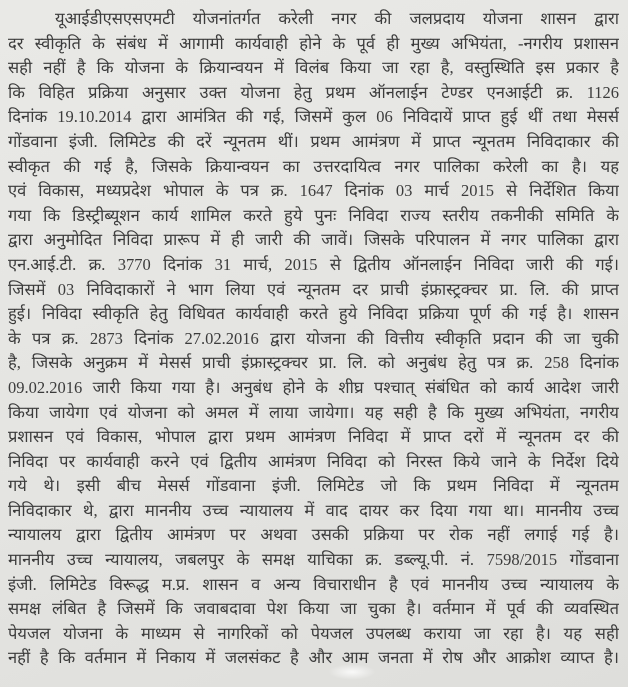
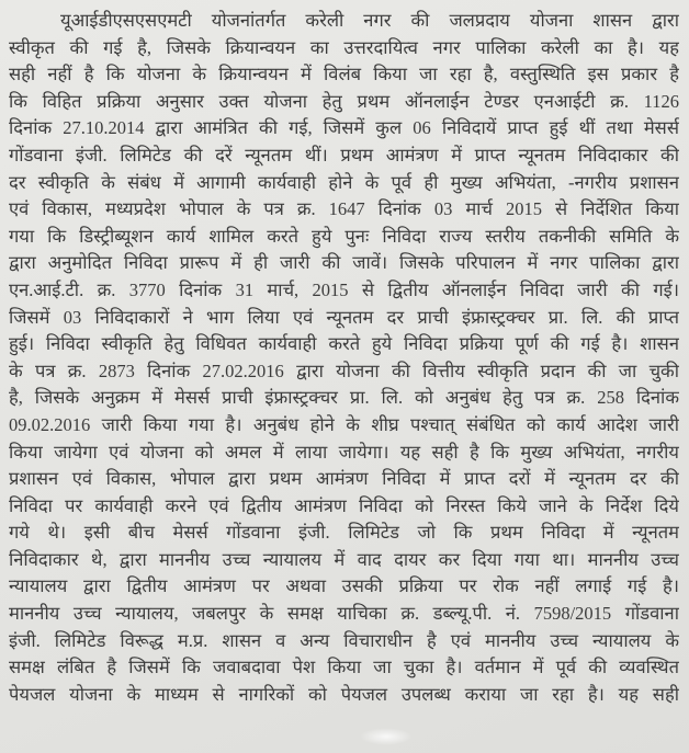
  यूआईडीएसएसएमटी योजनांतर्गत करेली नगर की जलप्रदाय योजना शासन द्वारा
- दर स्वीकृति के संबंध में आगामी कार्यवाही होने के पूर्व ही मुख्य अभियंता, -नगरीय प्रशासन
+ स्वीकृत की गई है, जिसके क्रियान्वयन का उत्तरदायित्व नगर पालिका करेली का है। यह
  सही नहीं है कि योजना के क्रियान्वयन में विलंब किया जा रहा है, वस्तुस्थिति इस प्रकार है
  कि विहित प्रक्रिया अनुसार उक्त योजना हेतु प्रथम ऑनलाईन टेण्डर एनआईटी क्र. 1126
- दिनांक 19.10.2014 द्वारा आमंत्रित की गई, जिसमें कुल 06 निविदायें प्राप्त हुई थीं तथा मेसर्स
+ दिनांक 27.10.2014 द्वारा आमंत्रित की गई, जिसमें कुल 06 निविदायें प्राप्त हुई थीं तथा मेसर्स
  गोंडवाना इंजी. लिमिटेड की दरें न्यूनतम थीं। प्रथम आमंत्रण में प्राप्त न्यूनतम निविदाकार की
- स्वीकृत की गई है, जिसके क्रियान्वयन का उत्तरदायित्व नगर पालिका करेली का है। यह
+ दर स्वीकृति के संबंध में आगामी कार्यवाही होने के पूर्व ही मुख्य अभियंता, -नगरीय प्रशासन
  एवं विकास, मध्यप्रदेश भोपाल के पत्र क्र. 1647 दिनांक 03 मार्च 2015 से निर्देशित किया
  गया कि डिस्ट्रीब्यूशन कार्य शामिल करते हुये पुनः निविदा राज्य स्तरीय तकनीकी समिति के
  द्वारा अनुमोदित निविदा प्रारूप में ही जारी की जावें। जिसके परिपालन में नगर पालिका द्वारा
  एन.आई.टी. क्र. 3770 दिनांक 31 मार्च, 2015 से द्वितीय ऑनलाईन निविदा जारी की गई।
  जिसमें 03 निविदाकारों ने भाग लिया एवं न्यूनतम दर प्राची इंफ्रास्ट्रक्चर प्रा. लि. की प्राप्त
  हुई। निविदा स्वीकृति हेतु विधिवत कार्यवाही करते हुये निविदा प्रक्रिया पूर्ण की गई है। शासन
  के पत्र क्र. 2873 दिनांक 27.02.2016 द्वारा योजना की वित्तीय स्वीकृति प्रदान की जा चुकी
  है, जिसके अनुक्रम में मेसर्स प्राची इंफ्रास्ट्रक्चर प्रा. लि. को अनुबंध हेतु पत्र क्र. 258 दिनांक
  09.02.2016 जारी किया गया है। अनुबंध होने के शीघ्र पश्चात् संबंधित को कार्य आदेश जारी
  किया जायेगा एवं योजना को अमल में लाया जायेगा। यह सही है कि मुख्य अभियंता, नगरीय
  प्रशासन एवं विकास, भोपाल द्वारा प्रथम आमंत्रण निविदा में प्राप्त दरों में न्यूनतम दर की
  निविदा पर कार्यवाही करने एवं द्वितीय आमंत्रण निविदा को निरस्त किये जाने के निर्देश दिये
  गये थे। इसी बीच मेसर्स गोंडवाना इंजी. लिमिटेड जो कि प्रथम निविदा में न्यूनतम
  निविदाकार थे, द्वारा माननीय उच्च न्यायालय में वाद दायर कर दिया गया था। माननीय उच्च
  न्यायालय द्वारा द्वितीय आमंत्रण पर अथवा उसकी प्रक्रिया पर रोक नहीं लगाई गई है।
  माननीय उच्च न्यायालय, जबलपुर के समक्ष याचिका क्र. डब्ल्यू.पी. नं. 7598/2015 गोंडवाना
  इंजी. लिमिटेड विरूद्ध म.प्र. शासन व अन्य विचाराधीन है एवं माननीय उच्च न्यायालय के
  समक्ष लंबित है जिसमें कि जवाबदावा पेश किया जा चुका है। वर्तमान में पूर्व की व्यवस्थित
  पेयजल योजना के माध्यम से नागरिकों को पेयजल उपलब्ध कराया जा रहा है। यह सही
- नहीं है कि वर्तमान में निकाय में जलसंकट है और आम जनता में रोष और आक्रोश व्याप्त है।
